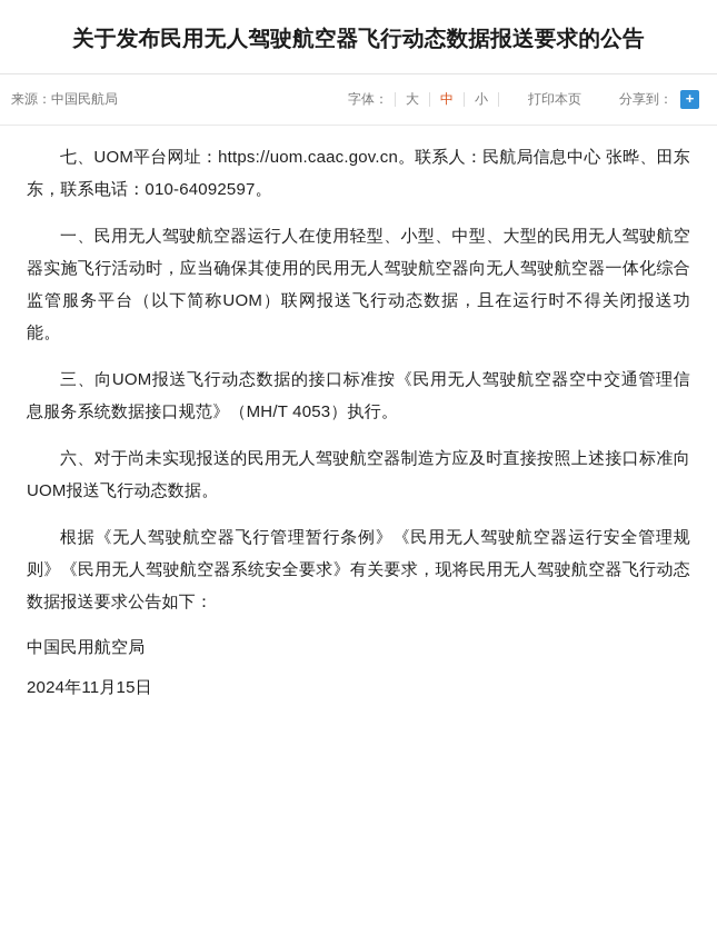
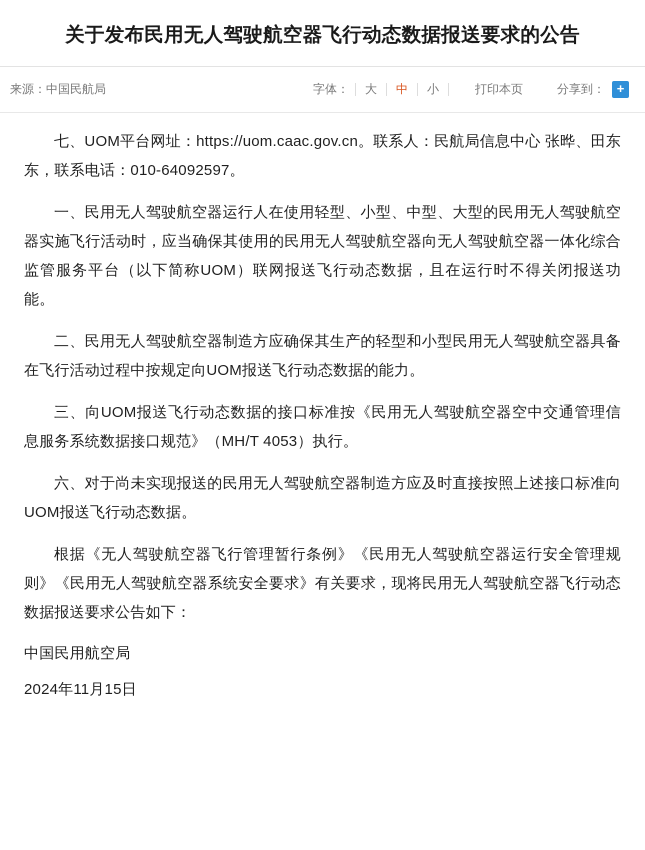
  关于发布民用无人驾驶航空器飞行动态数据报送要求的公告
  来源：中国民航局
  字体：
  大
  中
  小
  打印本页
  分享到：
  +
  七、UOM平台网址：https://uom.caac.gov.cn。联系人：民航局信息中心 张晔、田东东，联系电话：010-64092597。
  一、民用无人驾驶航空器运行人在使用轻型、小型、中型、大型的民用无人驾驶航空器实施飞行活动时，应当确保其使用的民用无人驾驶航空器向无人驾驶航空器一体化综合监管服务平台（以下简称UOM）联网报送飞行动态数据，且在运行时不得关闭报送功能。
+ 二、民用无人驾驶航空器制造方应确保其生产的轻型和小型民用无人驾驶航空器具备在飞行活动过程中按规定向UOM报送飞行动态数据的能力。
  三、向UOM报送飞行动态数据的接口标准按《民用无人驾驶航空器空中交通管理信息服务系统数据接口规范》（MH/T 4053）执行。
  六、对于尚未实现报送的民用无人驾驶航空器制造方应及时直接按照上述接口标准向UOM报送飞行动态数据。
  根据《无人驾驶航空器飞行管理暂行条例》《民用无人驾驶航空器运行安全管理规则》《民用无人驾驶航空器系统安全要求》有关要求，现将民用无人驾驶航空器飞行动态数据报送要求公告如下：
  中国民用航空局
  2024年11月15日
